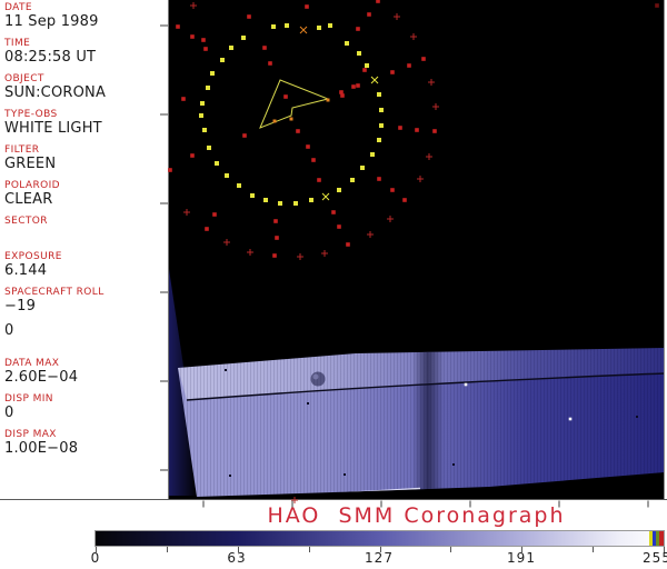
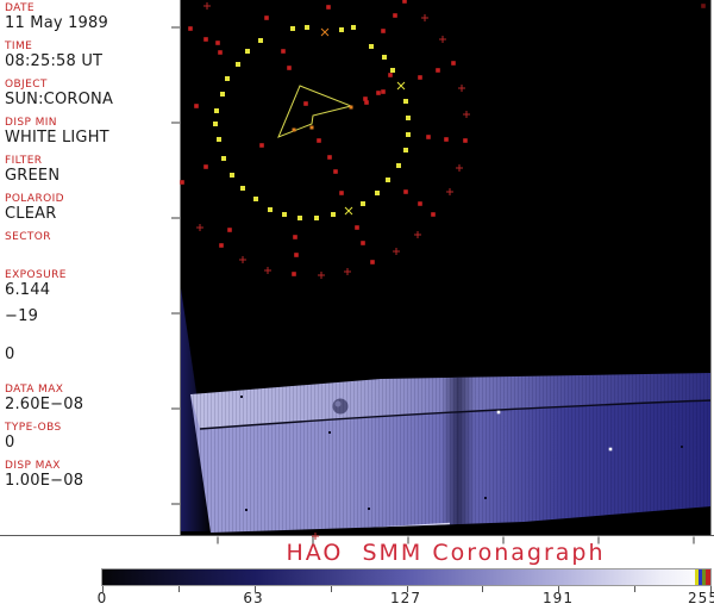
  DATE
- 11 Sep 1989
+ 11 May 1989
  TIME
  08:25:58 UT
  OBJECT
  SUN:CORONA
- TYPE-OBS
+ DISP MIN
  WHITE LIGHT
  FILTER
  GREEN
  POLAROID
  CLEAR
  SECTOR
  EXPOSURE
  6.144
- SPACECRAFT ROLL
  −19
  0
  DATA MAX
- 2.60E−04
+ 2.60E−08
- DISP MIN
+ TYPE-OBS
  0
  DISP MAX
  1.00E−08
  HAO SMM Coronagraph
  0
  63
  127
  191
